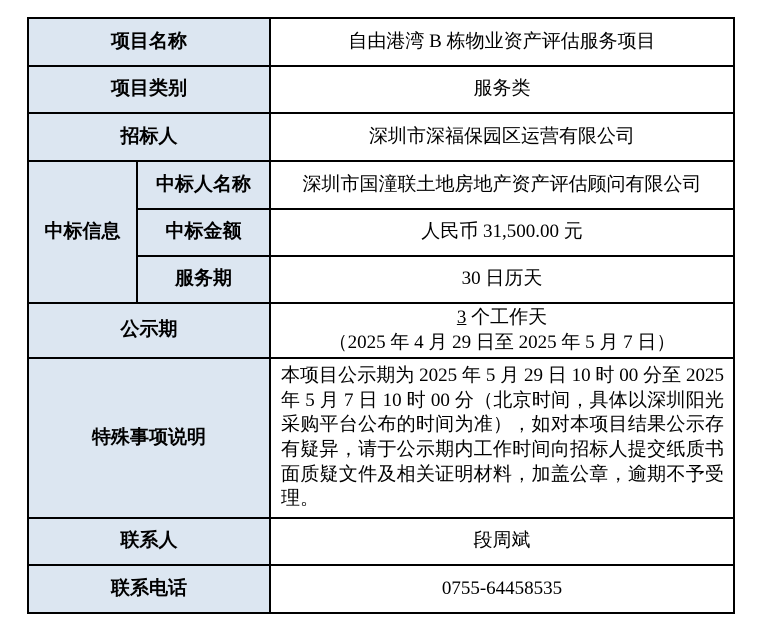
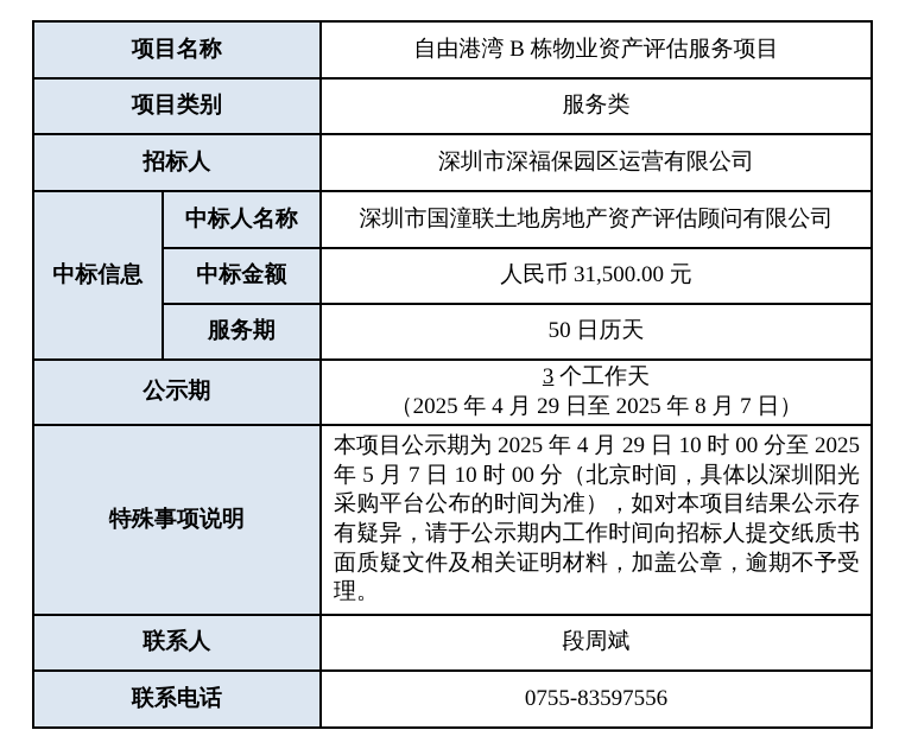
  项目名称	自由港湾 B 栋物业资产评估服务项目
  项目类别	服务类
  招标人	深圳市深福保园区运营有限公司
  中标信息	中标人名称	深圳市国潼联土地房地产资产评估顾问有限公司
  中标金额	人民币 31,500.00 元
- 服务期	30 日历天
+ 服务期	50 日历天
- 公示期	3 个工作天 （2025 年 4 月 29 日至 2025 年 5 月 7 日）
+ 公示期	3 个工作天 （2025 年 4 月 29 日至 2025 年 8 月 7 日）
- 特殊事项说明	本项目公示期为 2025 年 5 月 29 日 10 时 00 分至 2025 年 5 月 7 日 10 时 00 分（北京时间，具体以深圳阳光采购平台公布的时间为准），如对本项目结果公示存有疑异，请于公示期内工作时间向招标人提交纸质书面质疑文件及相关证明材料，加盖公章，逾期不予受理。
+ 特殊事项说明	本项目公示期为 2025 年 4 月 29 日 10 时 00 分至 2025 年 5 月 7 日 10 时 00 分（北京时间，具体以深圳阳光采购平台公布的时间为准），如对本项目结果公示存有疑异，请于公示期内工作时间向招标人提交纸质书面质疑文件及相关证明材料，加盖公章，逾期不予受理。
  联系人	段周斌
- 联系电话	0755-64458535
+ 联系电话	0755-83597556
